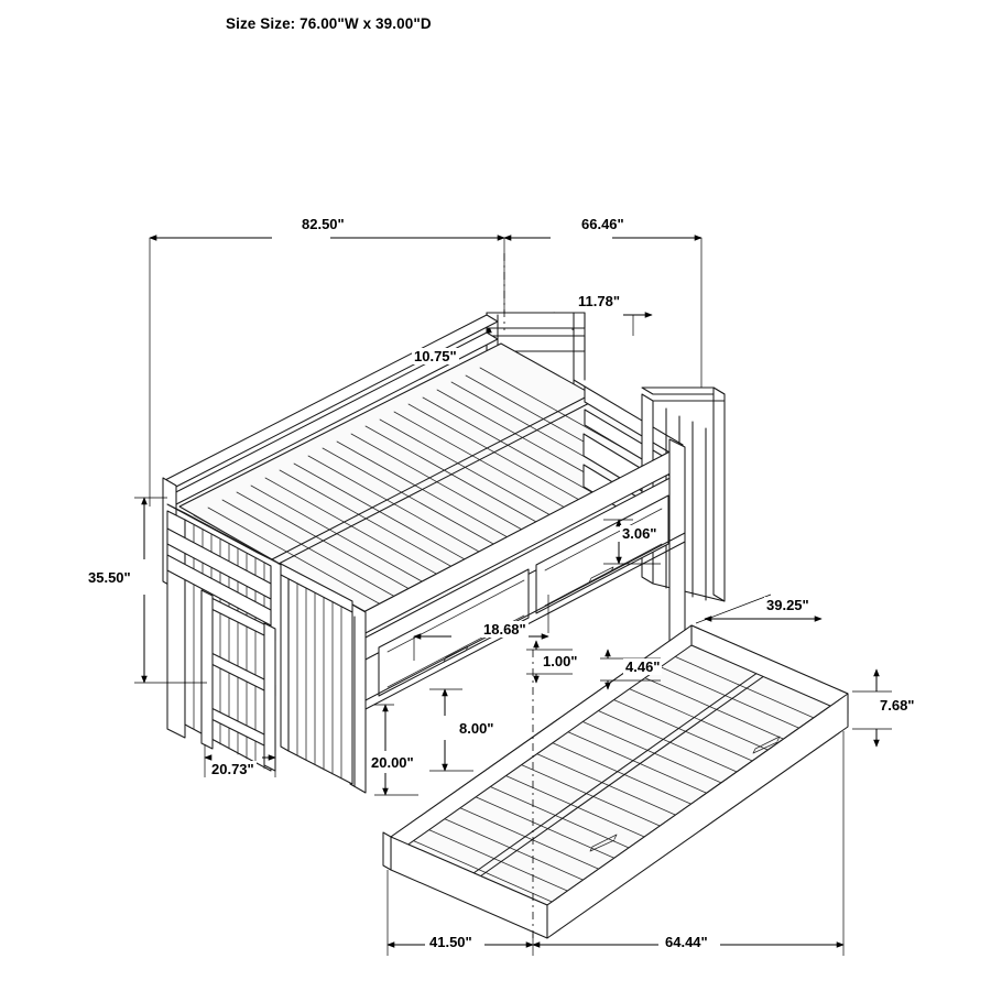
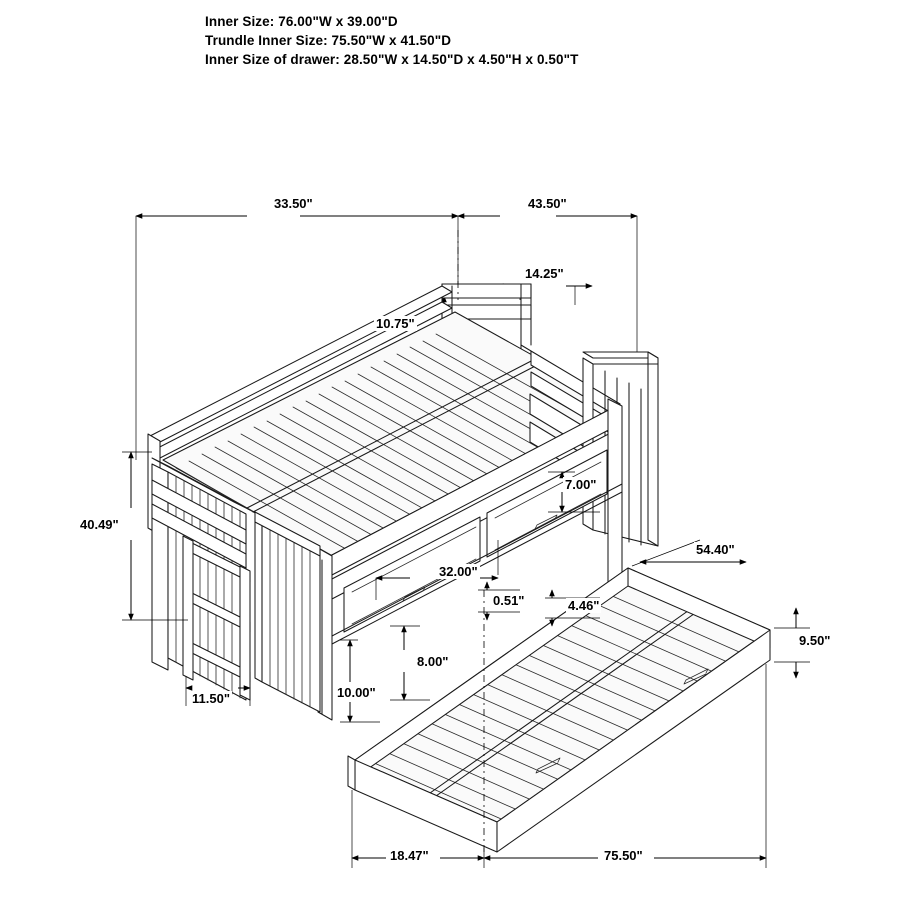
- Size Size: 76.00"W x 39.00"D
+ Inner Size: 76.00"W x 39.00"D
+ Trundle Inner Size: 75.50"W x 41.50"D
+ Inner Size of drawer: 28.50"W x 14.50"D x 4.50"H x 0.50"T
- 82.50"
+ 33.50"
- 66.46"
+ 43.50"
- 11.78"
+ 14.25"
  10.75"
- 35.50"
+ 40.49"
- 3.06"
+ 7.00"
- 39.25"
+ 54.40"
- 18.68"
+ 32.00"
- 1.00"
+ 0.51"
  4.46"
- 7.68"
+ 9.50"
  8.00"
- 20.73"
+ 11.50"
- 20.00"
+ 10.00"
- 41.50"
+ 18.47"
- 64.44"
+ 75.50"
